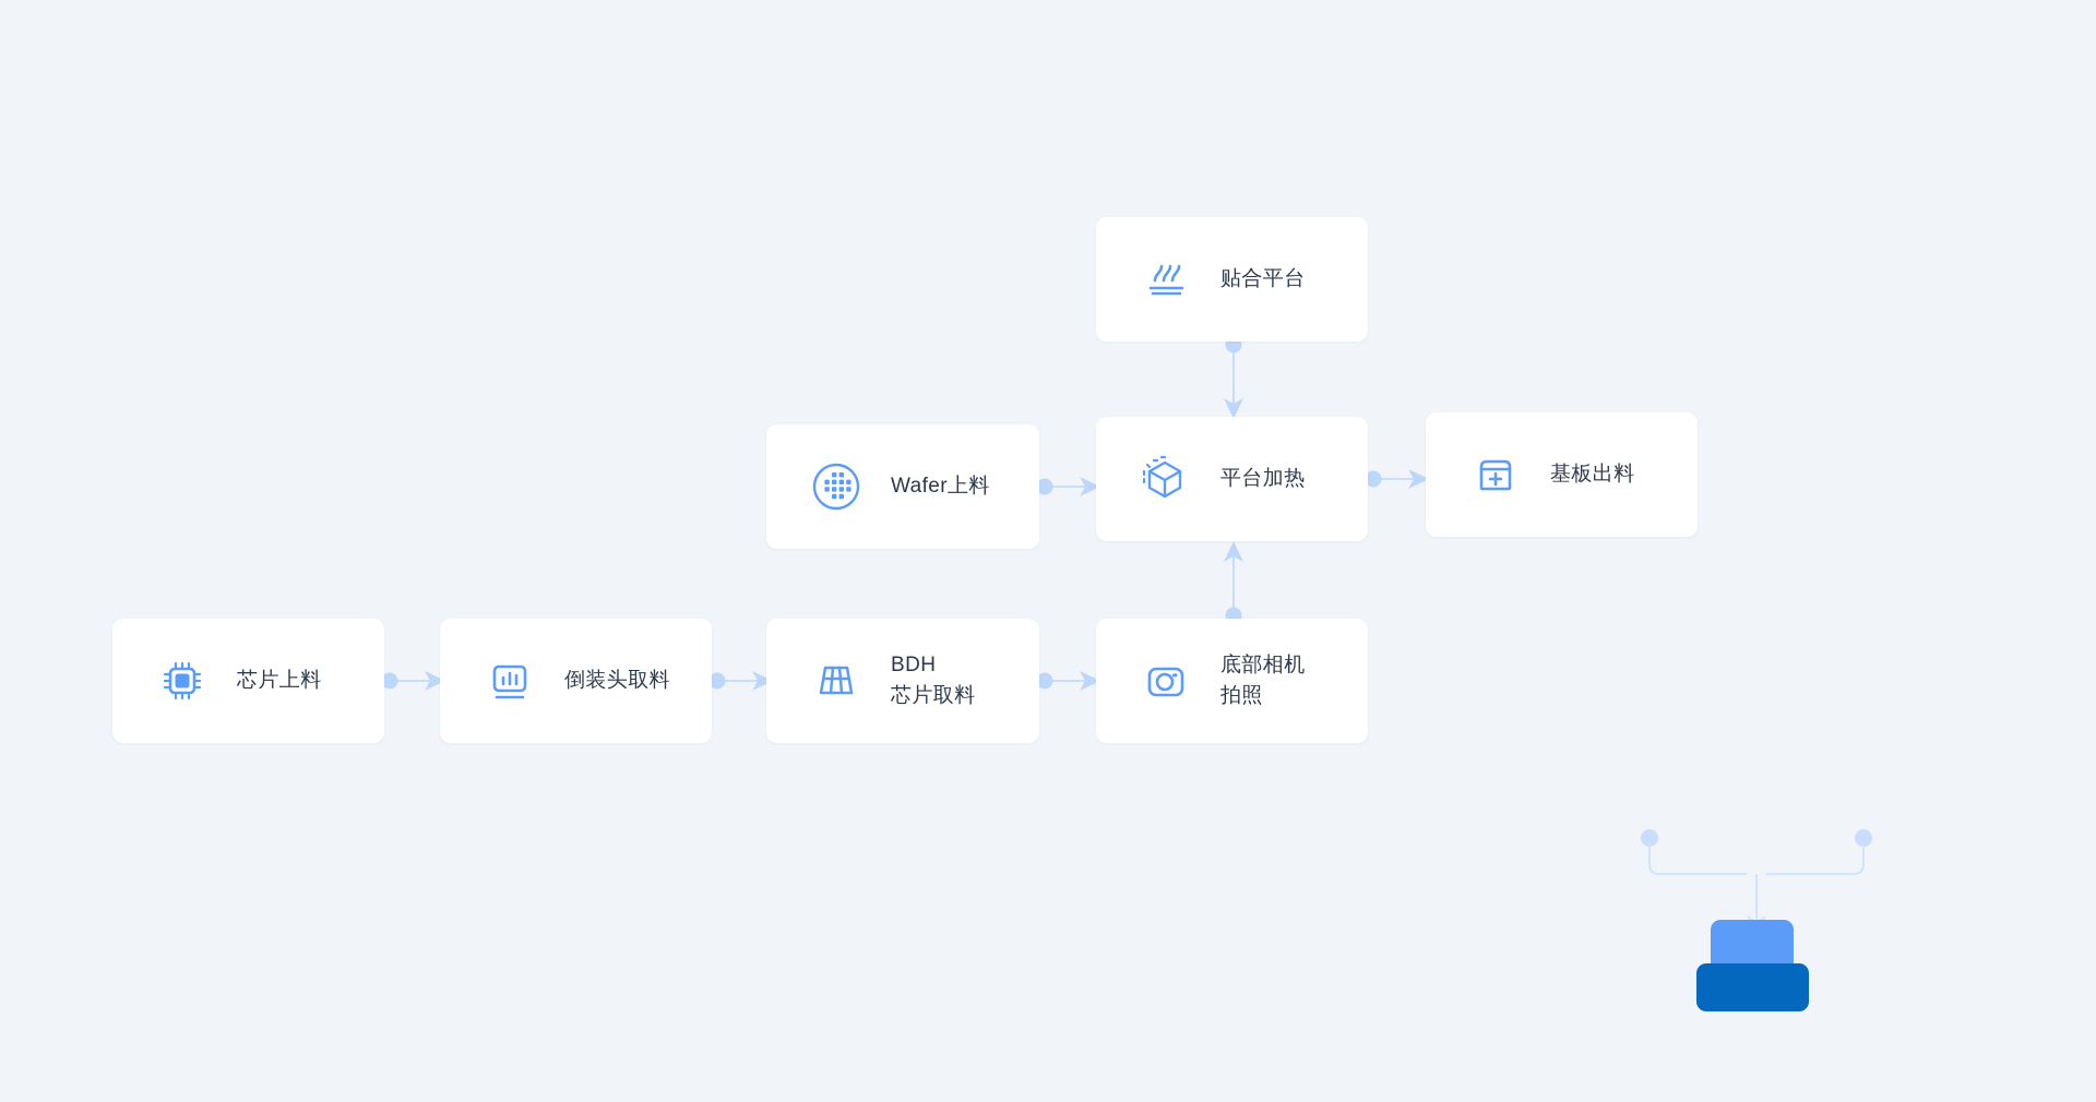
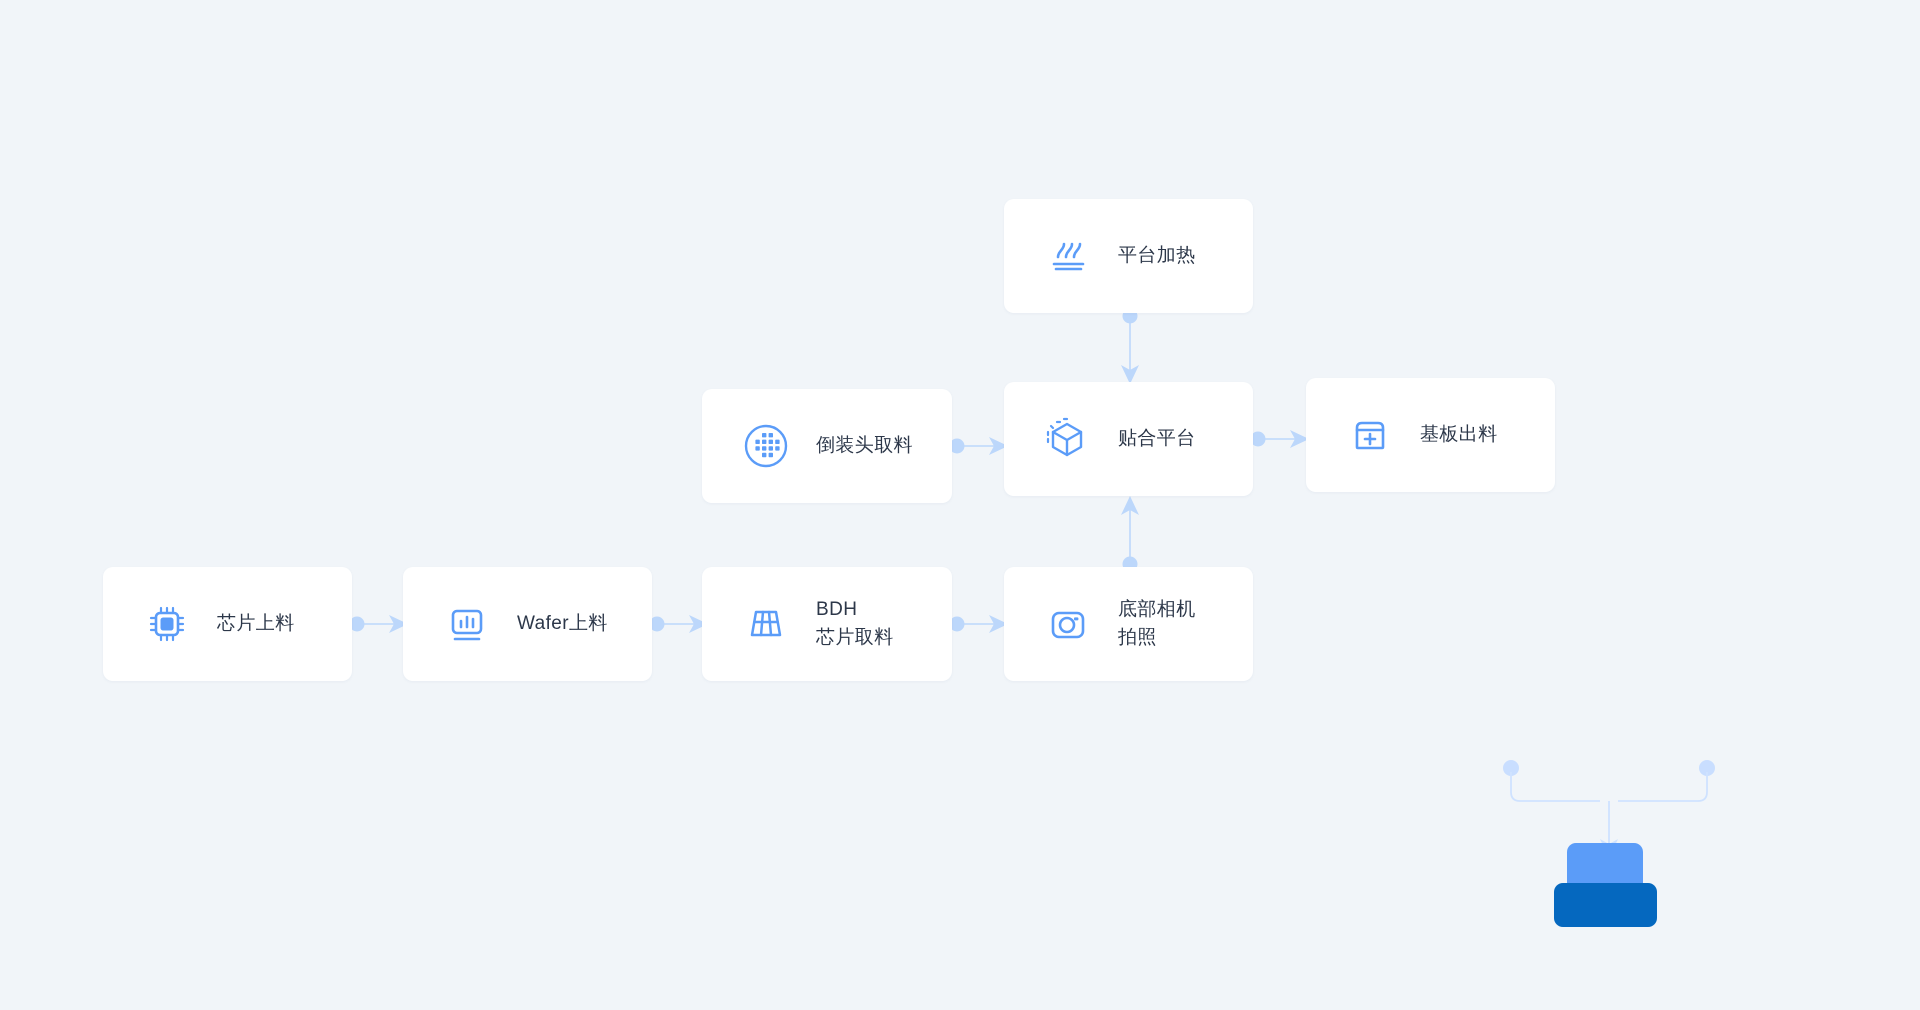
- 贴合平台
+ 平台加热
- Wafer上料
+ 倒装头取料
- 平台加热
+ 贴合平台
  基板出料
  芯片上料
- 倒装头取料
+ Wafer上料
  BDH
  芯片取料
  底部相机
  拍照
